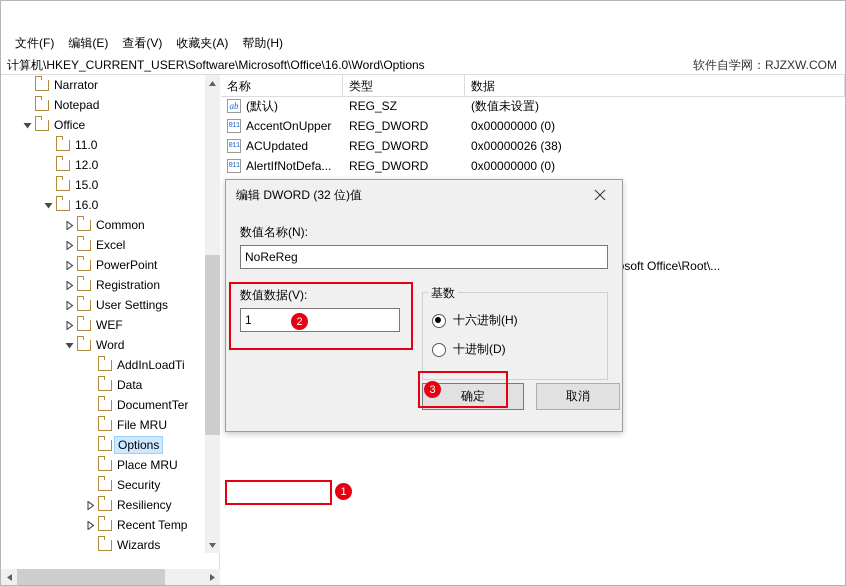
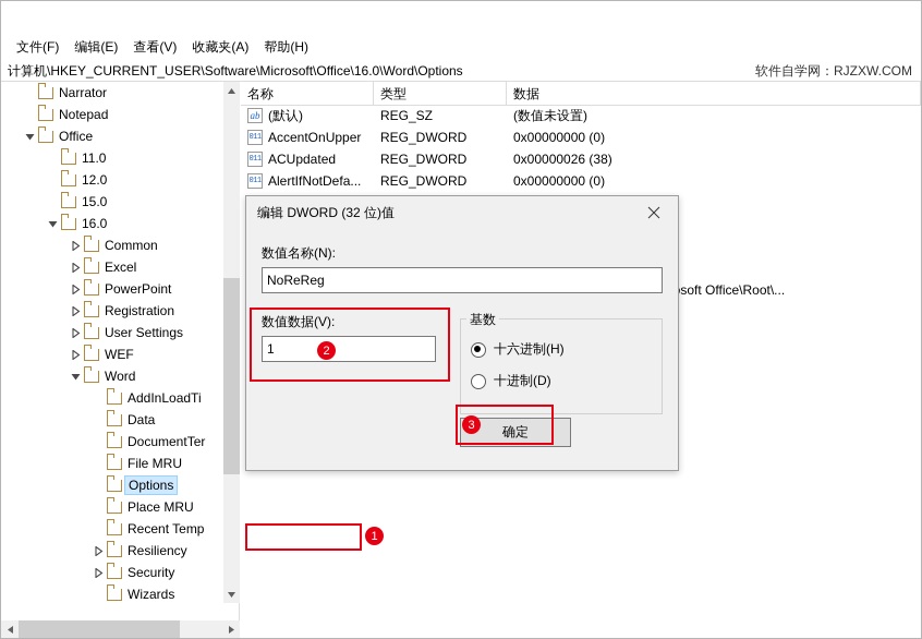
  文件(F)
  编辑(E)
  查看(V)
  收藏夹(A)
  帮助(H)
  计算机\HKEY_CURRENT_USER\Software\Microsoft\Office\16.0\Word\Options
  软件自学网：RJZXW.COM
  Narrator
  Notepad
  Office
  11.0
  12.0
  15.0
  16.0
  Common
  Excel
  PowerPoint
  Registration
  User Settings
  WEF
  Word
  AddInLoadTi
  Data
  DocumentTer
  File MRU
  Options
  Place MRU
- Security
+ Recent Temp
  Resiliency
- Recent Temp
+ Security
  Wizards
  名称
  类型
  数据
  ab
  (默认)
  REG_SZ
  (数值未设置)
  011
  AccentOnUpper
  REG_DWORD
  0x00000000 (0)
  011
  ACUpdated
  REG_DWORD
  0x00000026 (38)
  011
  AlertIfNotDefa...
  REG_DWORD
  0x00000000 (0)
  编辑 DWORD (32 位)值
  数值名称(N):
  NoReReg
  数值数据(V):
  1
  基数
  十六进制(H)
  十进制(D)
  确定
- 取消
  1
  2
  3
